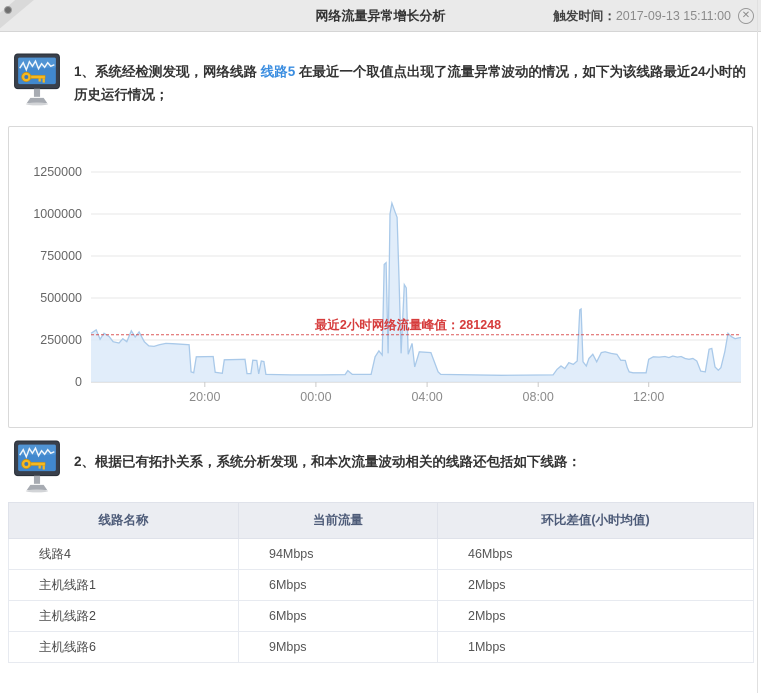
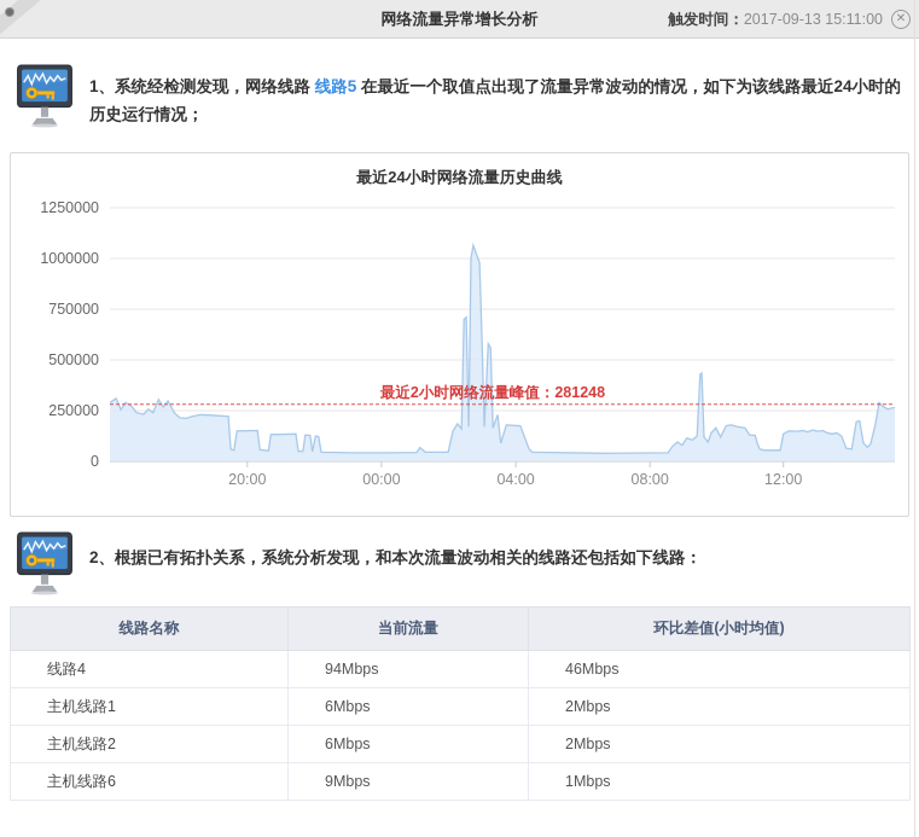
  网络流量异常增长分析
  触发时间：2017-09-13 15:11:00
  ✕
  1、系统经检测发现，网络线路 线路5 在最近一个取值点出现了流量异常波动的情况，如下为该线路最近24小时的历史运行情况；
+ 最近24小时网络流量历史曲线
  0
  250000
  500000
  750000
  1000000
  1250000
  20:00
  00:00
  04:00
  08:00
  12:00
  最近2小时网络流量峰值：281248
  2、根据已有拓扑关系，系统分析发现，和本次流量波动相关的线路还包括如下线路：
  线路名称	当前流量	环比差值(小时均值)
  线路4	94Mbps	46Mbps
  主机线路1	6Mbps	2Mbps
  主机线路2	6Mbps	2Mbps
  主机线路6	9Mbps	1Mbps
